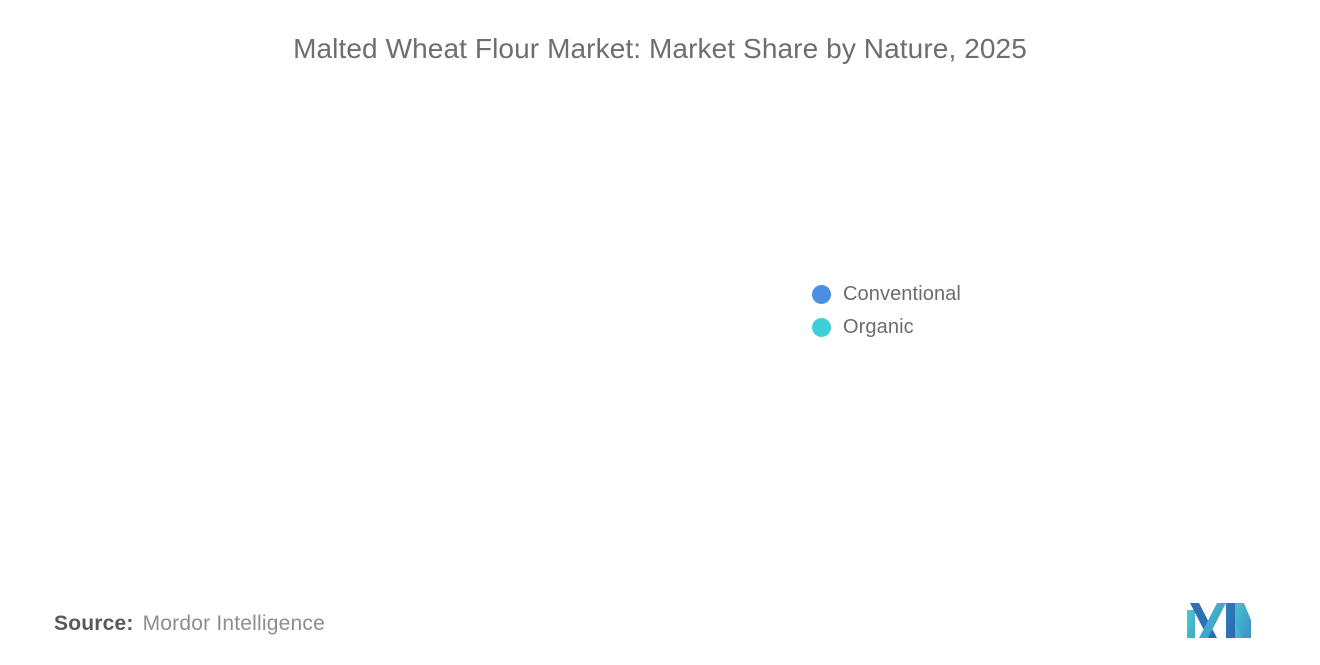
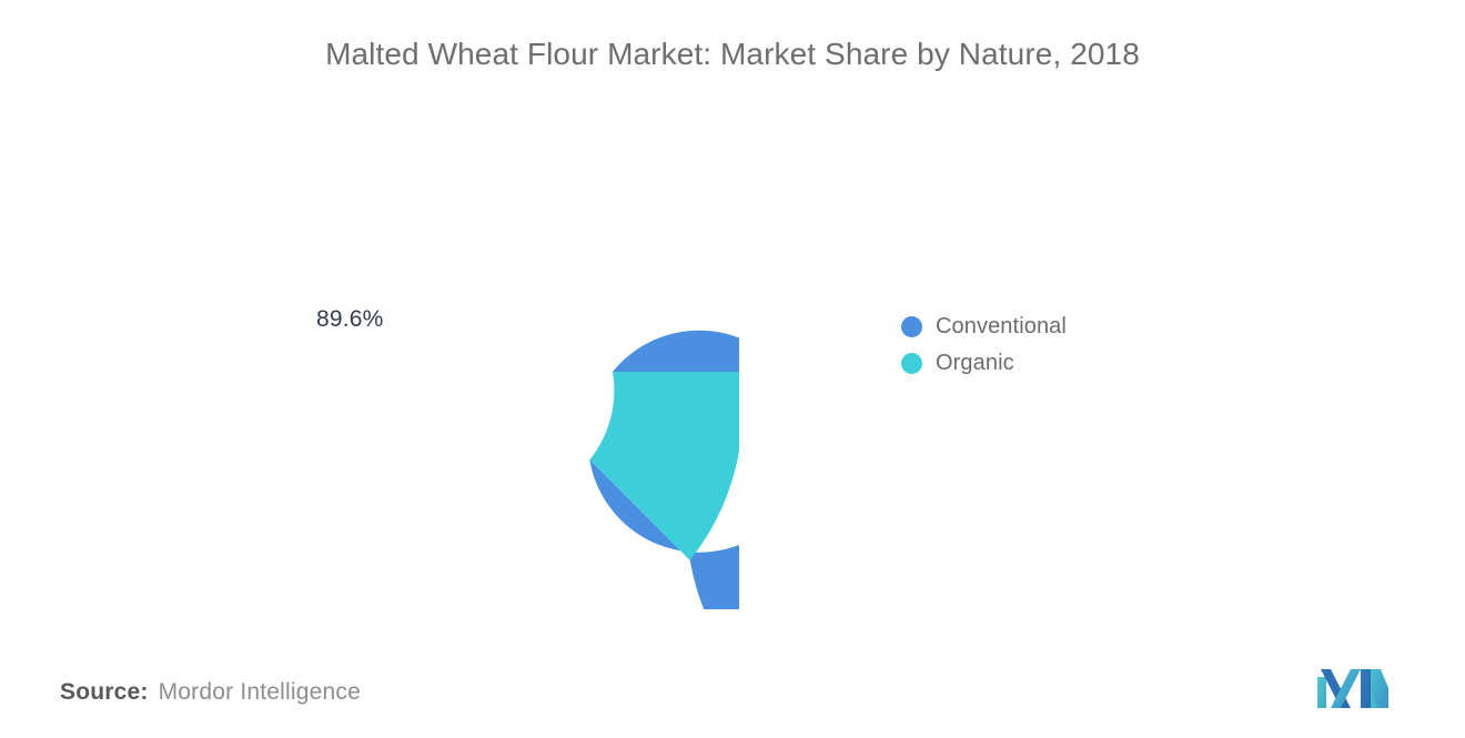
- Malted Wheat Flour Market: Market Share by Nature, 2025
+ Malted Wheat Flour Market: Market Share by Nature, 2018
+ 89.6%
  Conventional
  Organic
  Source:
  Mordor Intelligence
